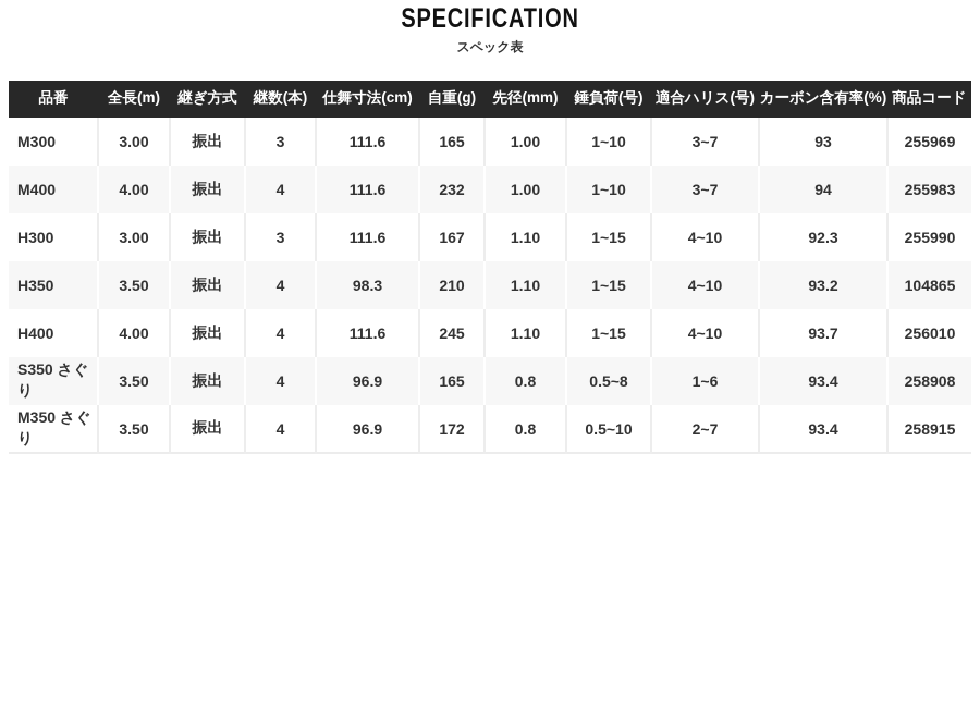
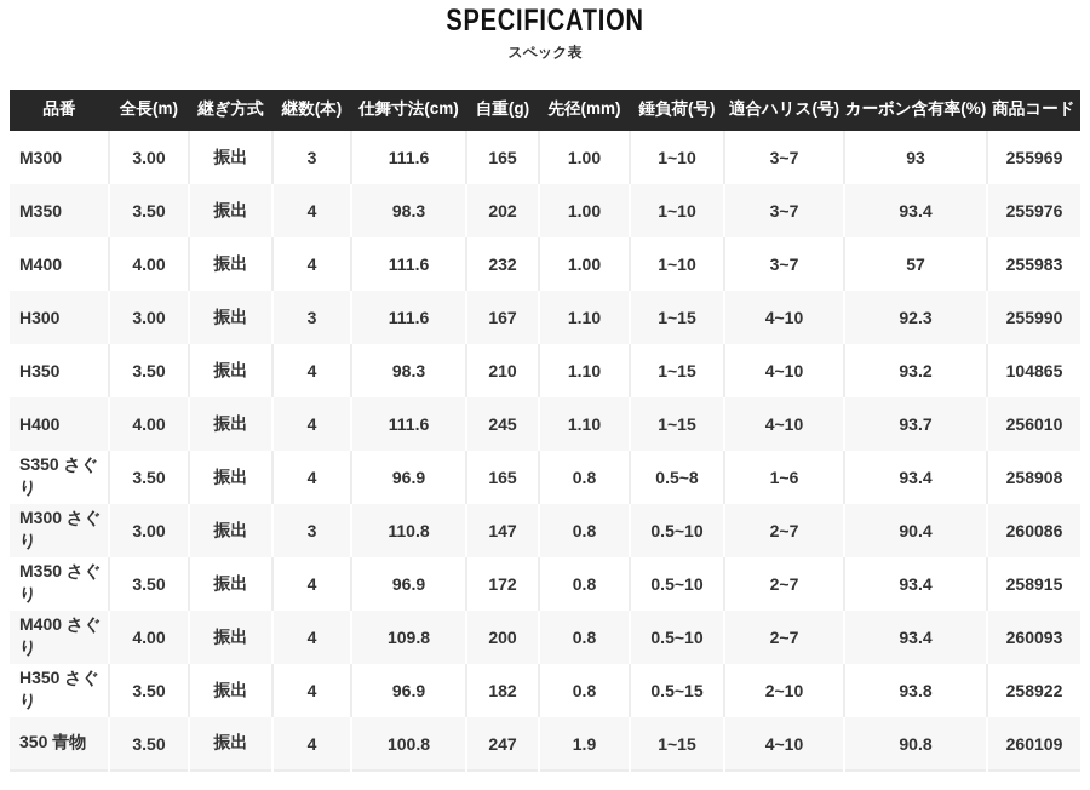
  SPECIFICATION
  スペック表
  品番	全長(m)	継ぎ方式	継数(本)	仕舞寸法(cm)	自重(g)	先径(mm)	錘負荷(号)	適合ハリス(号)	カーボン含有率(%)	商品コード
  M300	3.00	振出	3	111.6	165	1.00	1~10	3~7	93	255969
+ M350	3.50	振出	4	98.3	202	1.00	1~10	3~7	93.4	255976
- M400	4.00	振出	4	111.6	232	1.00	1~10	3~7	94	255983
+ M400	4.00	振出	4	111.6	232	1.00	1~10	3~7	57	255983
  H300	3.00	振出	3	111.6	167	1.10	1~15	4~10	92.3	255990
  H350	3.50	振出	4	98.3	210	1.10	1~15	4~10	93.2	104865
  H400	4.00	振出	4	111.6	245	1.10	1~15	4~10	93.7	256010
  S350 さぐり	3.50	振出	4	96.9	165	0.8	0.5~8	1~6	93.4	258908
+ M300 さぐり	3.00	振出	3	110.8	147	0.8	0.5~10	2~7	90.4	260086
  M350 さぐり	3.50	振出	4	96.9	172	0.8	0.5~10	2~7	93.4	258915
+ M400 さぐり	4.00	振出	4	109.8	200	0.8	0.5~10	2~7	93.4	260093
+ H350 さぐり	3.50	振出	4	96.9	182	0.8	0.5~15	2~10	93.8	258922
+ 350 青物	3.50	振出	4	100.8	247	1.9	1~15	4~10	90.8	260109
